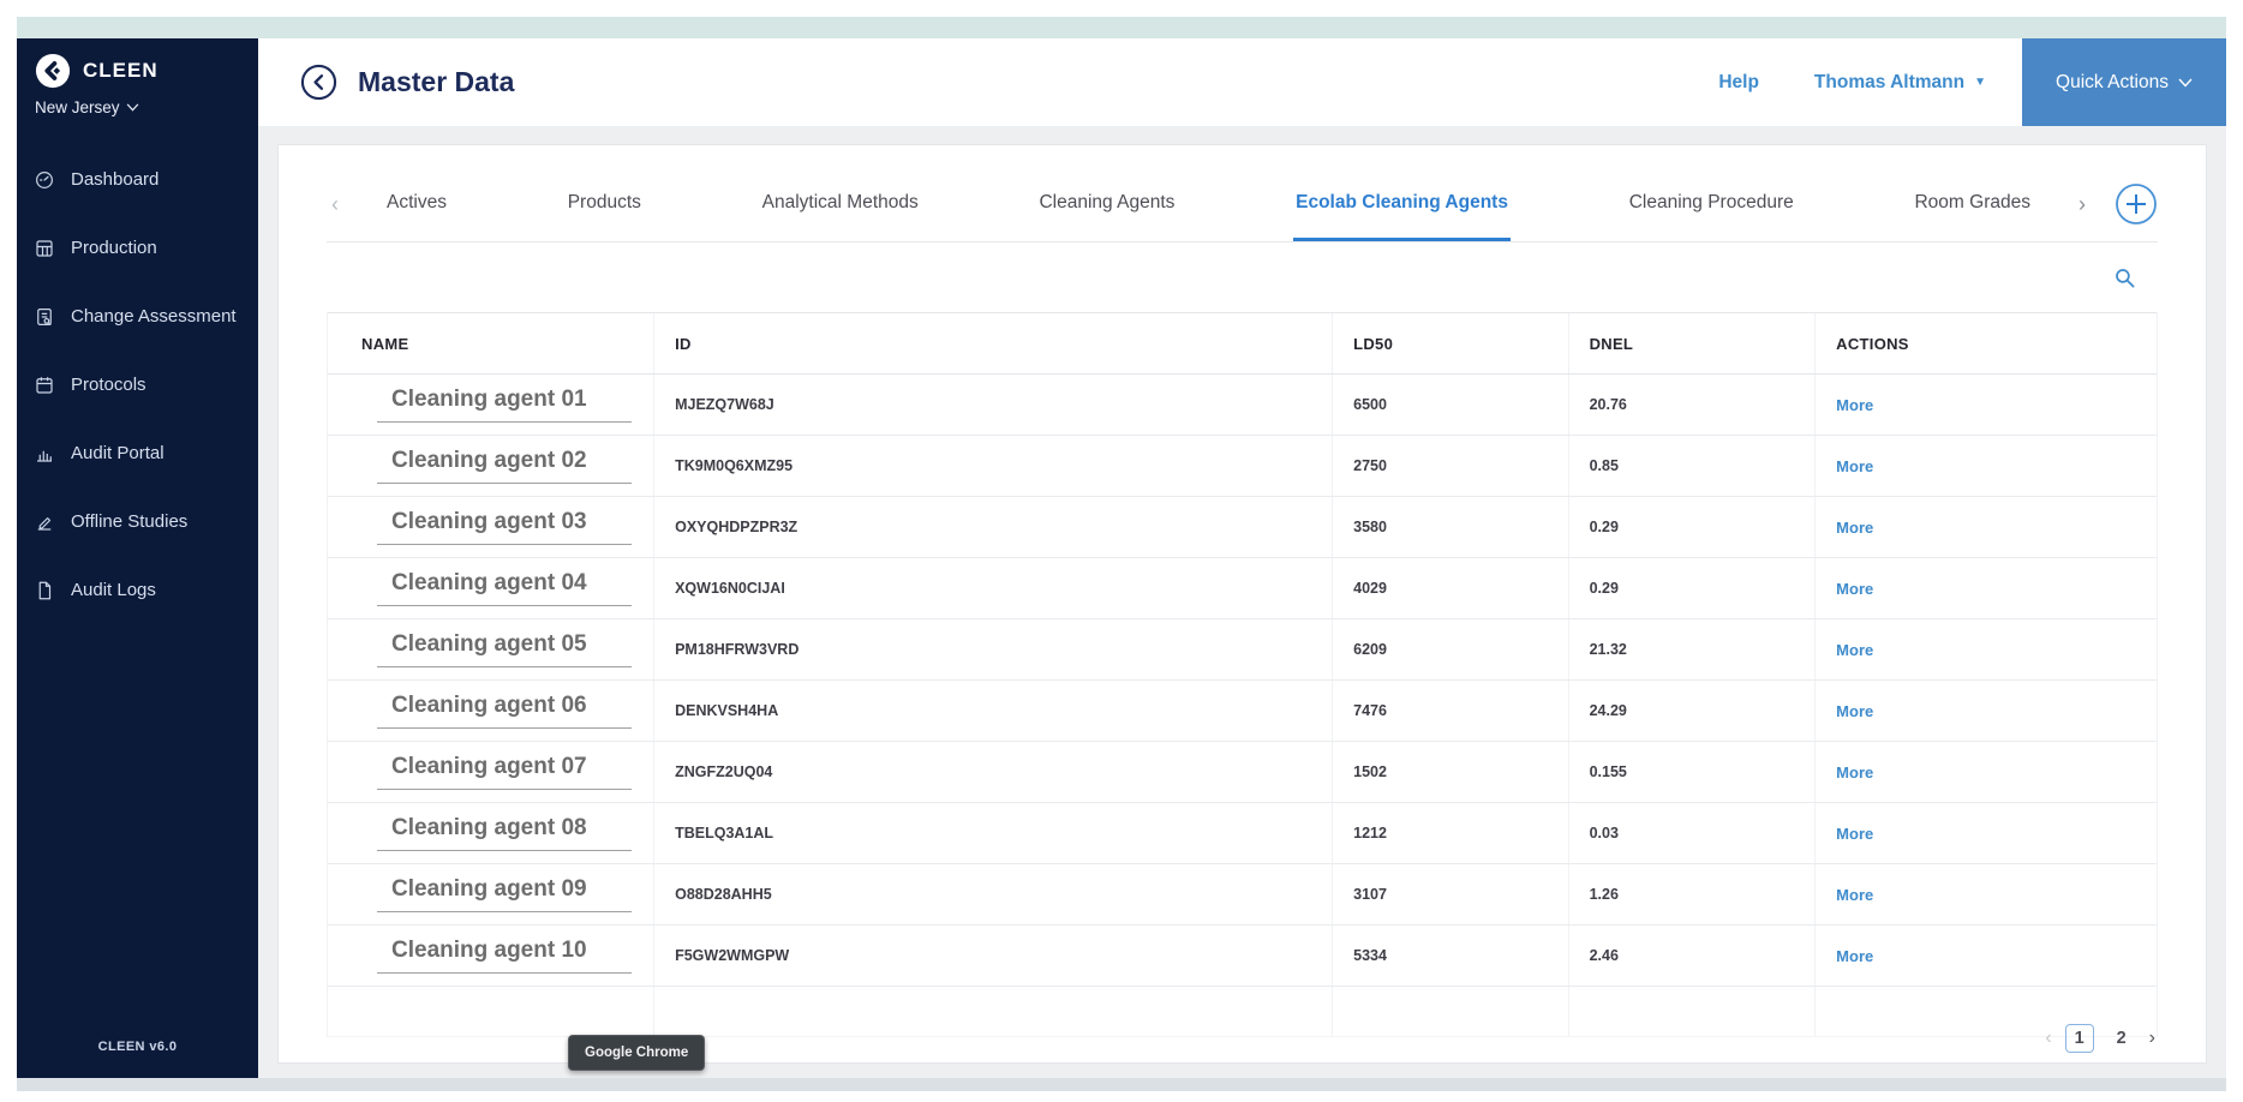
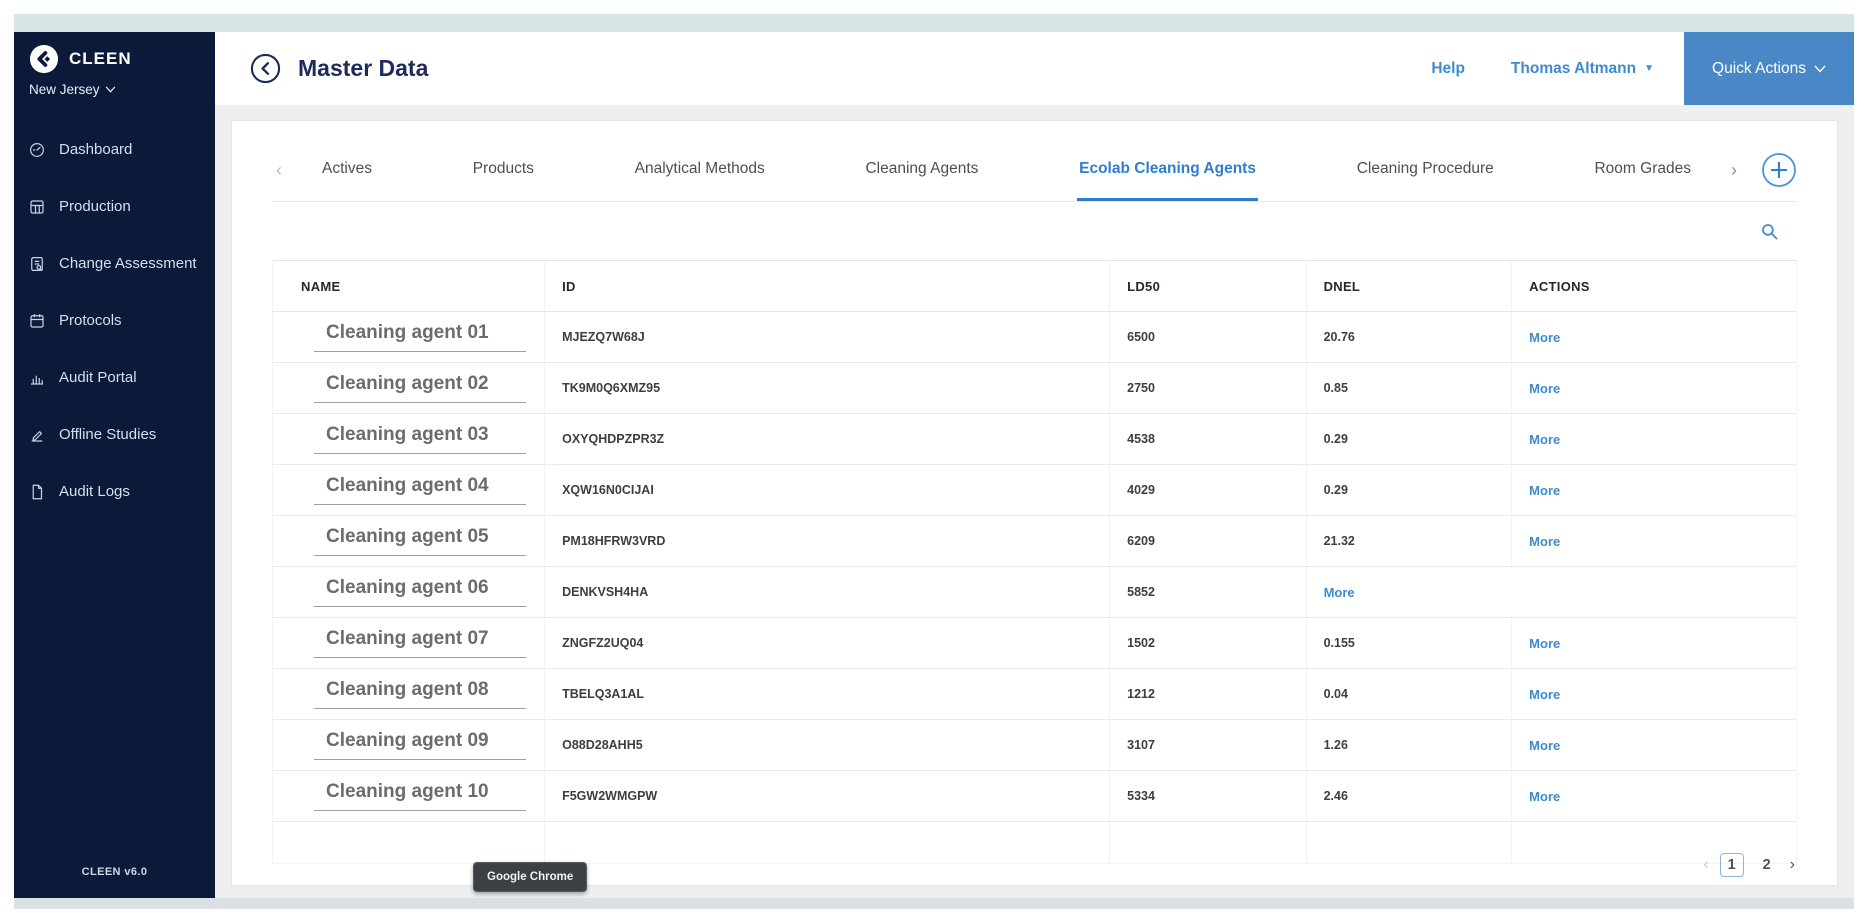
  CLEEN
  New Jersey
  Dashboard
  Production
  Change Assessment
  Protocols
  Audit Portal
  Offline Studies
  Audit Logs
  CLEEN v6.0
  Master Data
  Help
  Thomas Altmann
  ▼
  Quick Actions
  ‹
  Actives
  Products
  Analytical Methods
  Cleaning Agents
  Ecolab Cleaning Agents
  Cleaning Procedure
  Room Grades
  ›
  NAME
  ID
  LD50
  DNEL
  ACTIONS
  Cleaning agent 01
  MJEZQ7W68J
  6500
  20.76
  More
  Cleaning agent 02
  TK9M0Q6XMZ95
  2750
  0.85
  More
  Cleaning agent 03
  OXYQHDPZPR3Z
- 3580
+ 4538
  0.29
  More
  Cleaning agent 04
  XQW16N0CIJAI
  4029
  0.29
  More
  Cleaning agent 05
  PM18HFRW3VRD
  6209
  21.32
  More
  Cleaning agent 06
  DENKVSH4HA
- 7476
+ 5852
- 24.29
  More
  Cleaning agent 07
  ZNGFZ2UQ04
  1502
  0.155
  More
  Cleaning agent 08
  TBELQ3A1AL
  1212
- 0.03
+ 0.04
  More
  Cleaning agent 09
  O88D28AHH5
  3107
  1.26
  More
  Cleaning agent 10
  F5GW2WMGPW
  5334
  2.46
  More
  ‹
  1
  2
  ›
  Google Chrome
